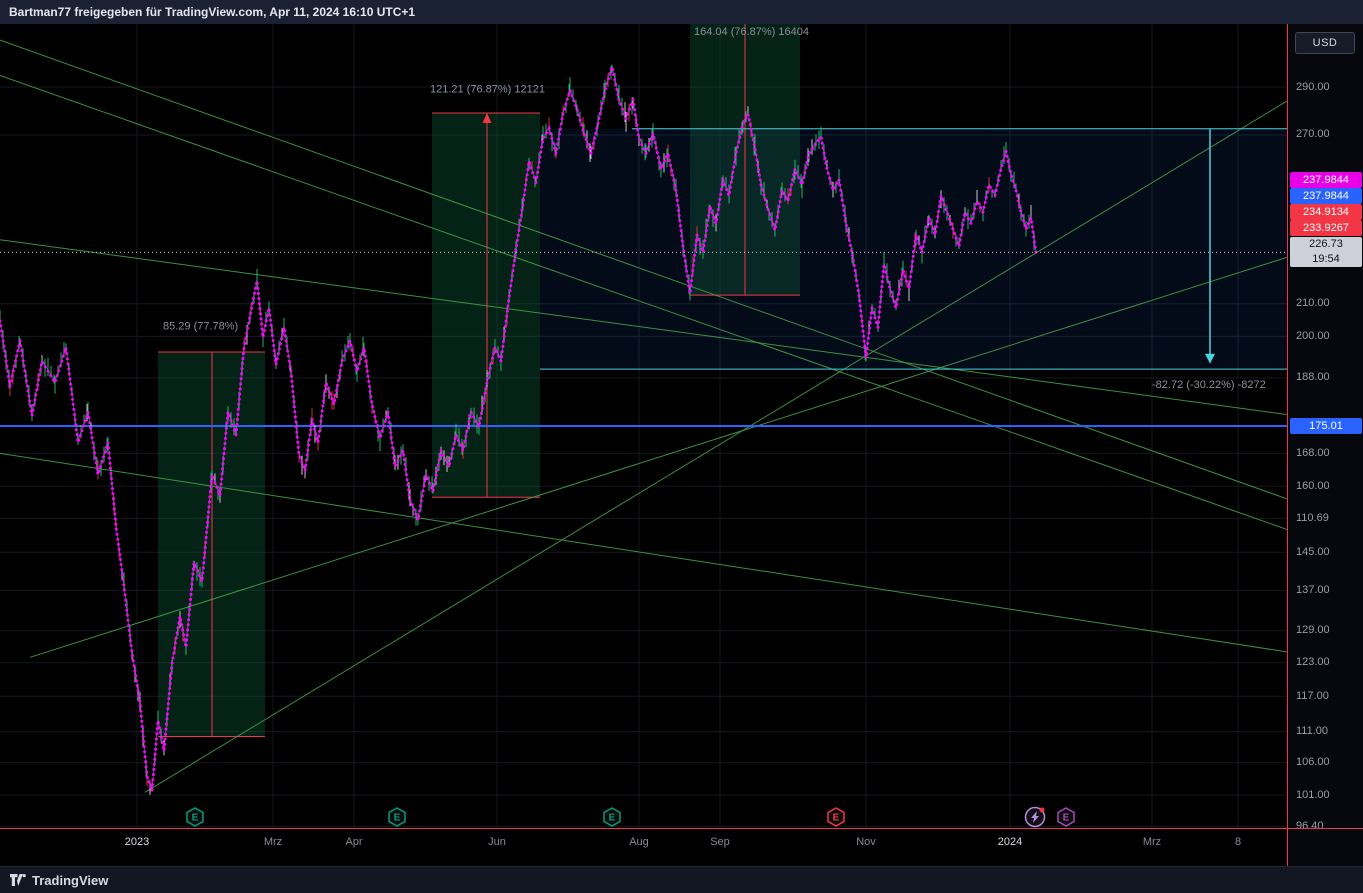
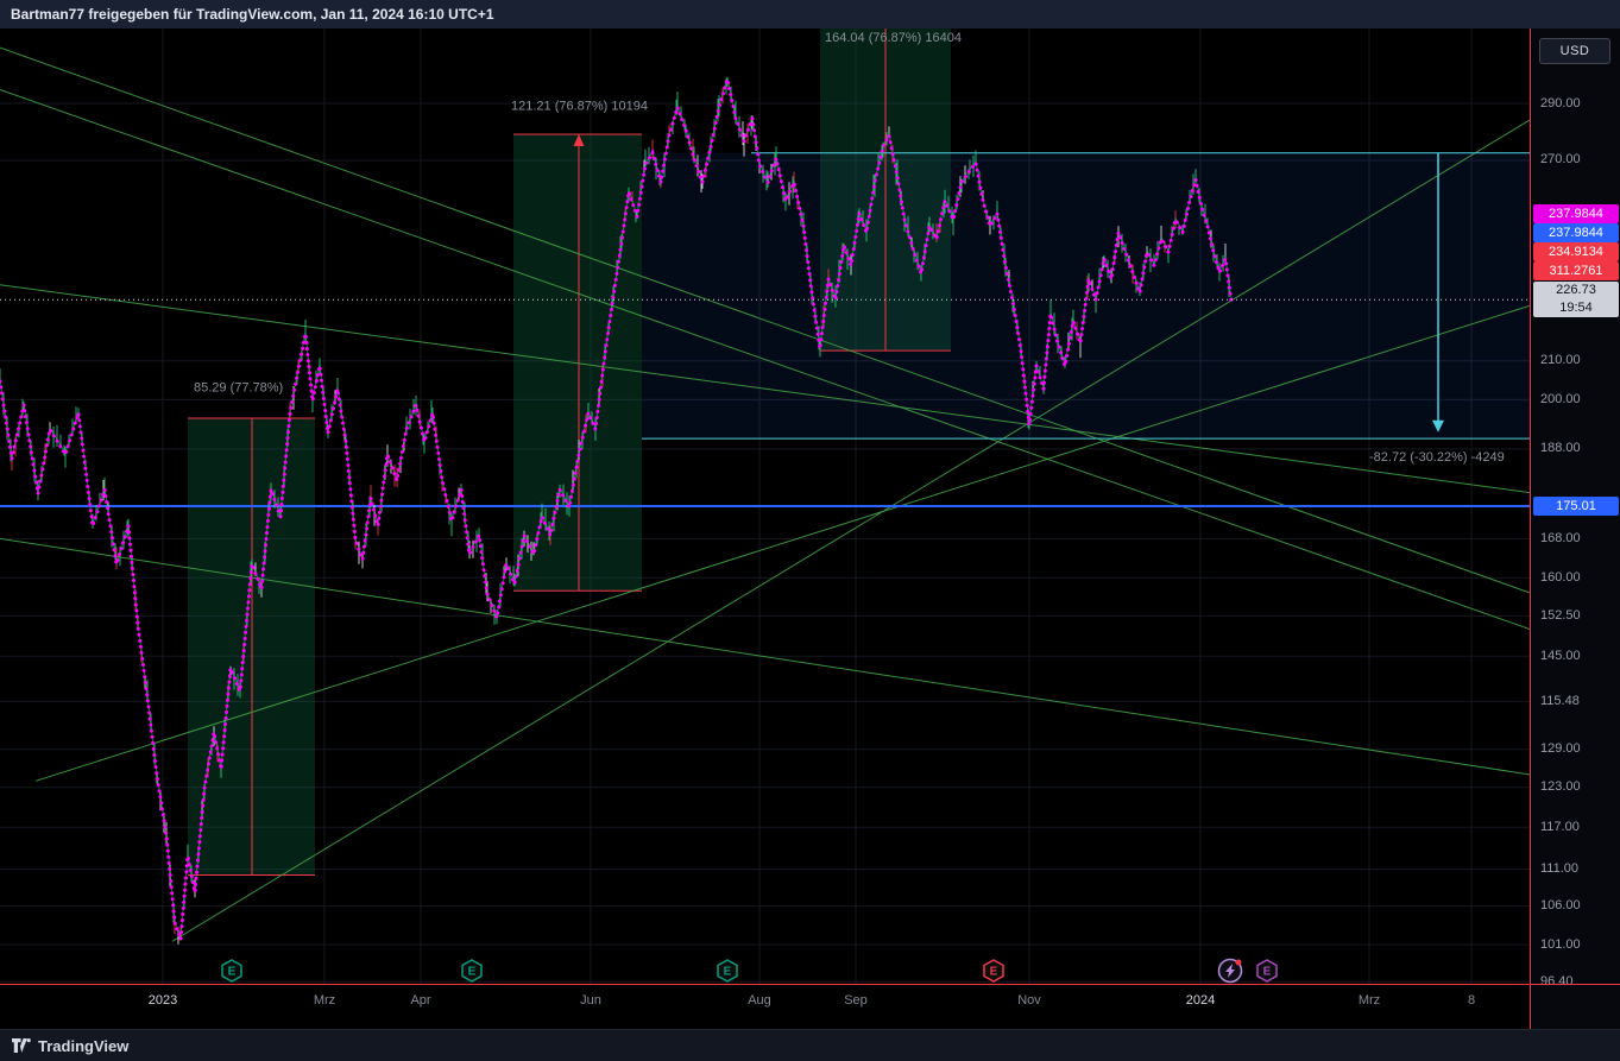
- Bartman77 freigegeben für TradingView.com, Apr 11, 2024 16:10 UTC+1
+ Bartman77 freigegeben für TradingView.com, Jan 11, 2024 16:10 UTC+1
  85.29 (77.78%)
- 121.21 (76.87%) 12121
+ 121.21 (76.87%) 10194
  164.04 (76.87%) 16404
- -82.72 (-30.22%) -8272
+ -82.72 (-30.22%) -4249
  E
  E
  E
  E
  E
  USD
  290.00
  270.00
  210.00
  200.00
  188.00
  168.00
  160.00
- 110.69
+ 152.50
  145.00
- 137.00
+ 115.48
  129.00
  123.00
  117.00
  111.00
  106.00
  101.00
  96.40
  175.01
  226.73
  19:54
- 233.9267
+ 311.2761
  234.9134
  237.9844
  237.9844
  2023
  Mrz
  Apr
  Jun
  Aug
  Sep
  Nov
  2024
  Mrz
  8
  TradingView
